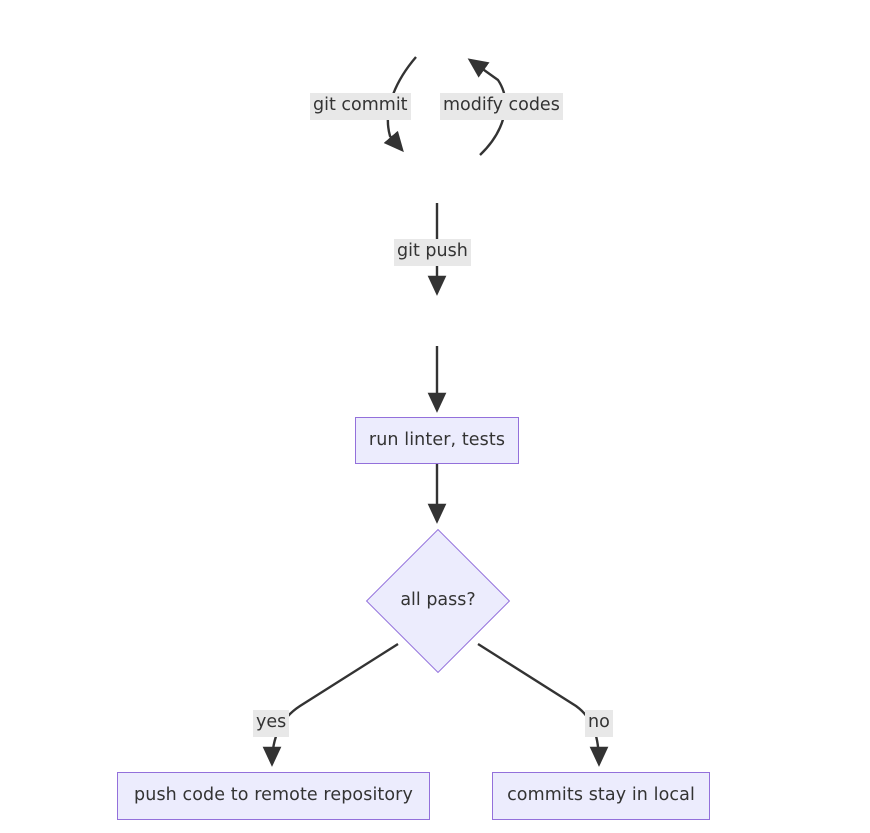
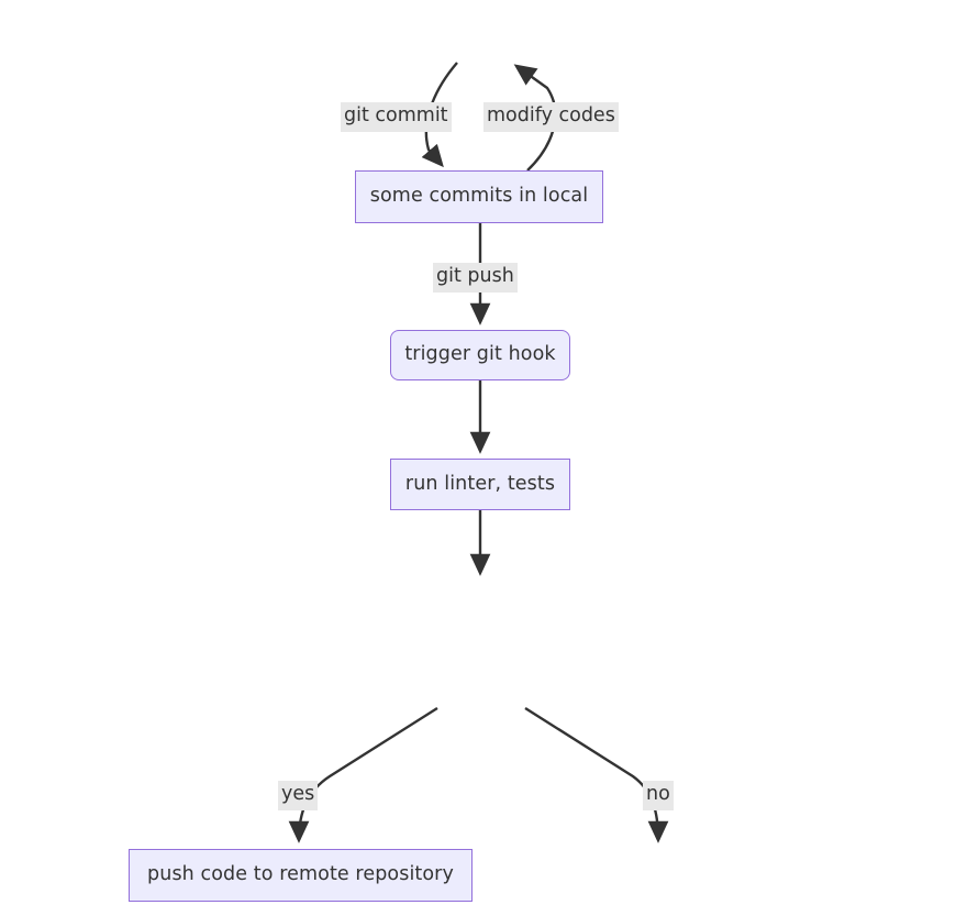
+ some commits in local
+ trigger git hook
  run linter, tests
- all pass?
  push code to remote repository
- commits stay in local
  git commit
  modify codes
  git push
  yes
  no
